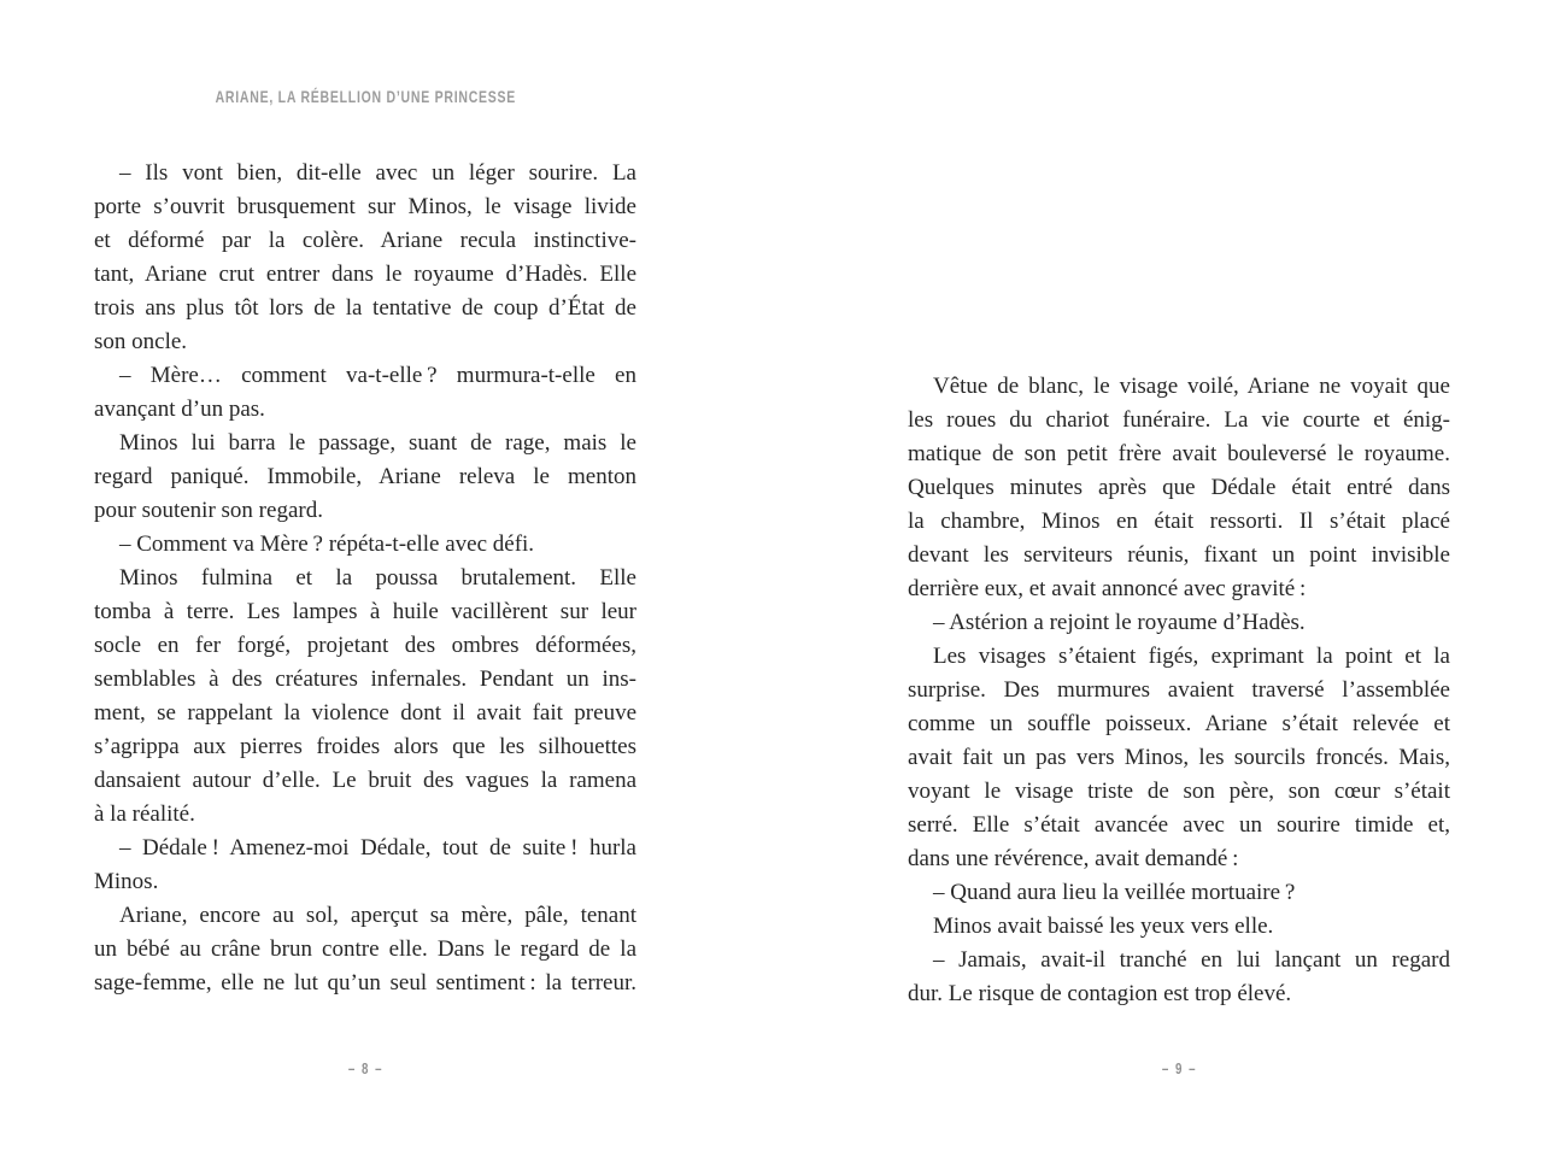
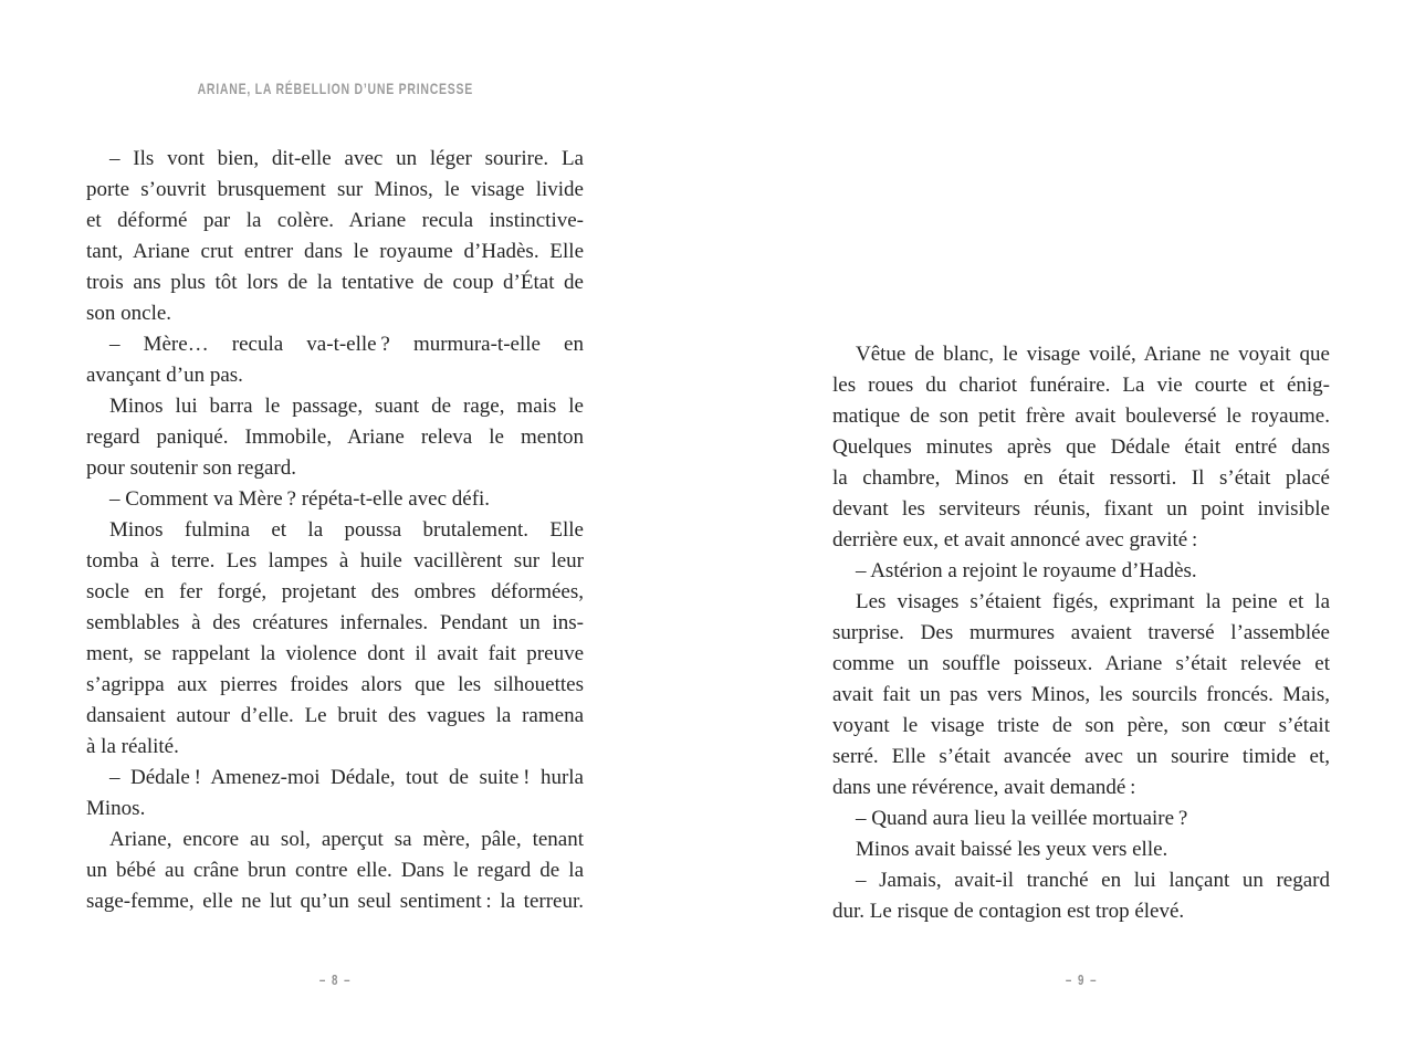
  ARIANE, LA RÉBELLION D’UNE PRINCESSE
  – Ils vont bien, dit-elle avec un léger sourire. La
  porte s’ouvrit brusquement sur Minos, le visage livide
  et déformé par la colère. Ariane recula instinctive-
  tant, Ariane crut entrer dans le royaume d’Hadès. Elle
  trois ans plus tôt lors de la tentative de coup d’État de
  son oncle.
- – Mère… comment va-t-elle ? murmura-t-elle en
+ – Mère… recula va-t-elle ? murmura-t-elle en
  avançant d’un pas.
  Minos lui barra le passage, suant de rage, mais le
  regard paniqué. Immobile, Ariane releva le menton
  pour soutenir son regard.
  – Comment va Mère ? répéta-t-elle avec défi.
  Minos fulmina et la poussa brutalement. Elle
  tomba à terre. Les lampes à huile vacillèrent sur leur
  socle en fer forgé, projetant des ombres déformées,
  semblables à des créatures infernales. Pendant un ins-
  ment, se rappelant la violence dont il avait fait preuve
  s’agrippa aux pierres froides alors que les silhouettes
  dansaient autour d’elle. Le bruit des vagues la ramena
  à la réalité.
  – Dédale ! Amenez-moi Dédale, tout de suite ! hurla
  Minos.
  Ariane, encore au sol, aperçut sa mère, pâle, tenant
  un bébé au crâne brun contre elle. Dans le regard de la
  sage-femme, elle ne lut qu’un seul sentiment : la terreur.
  Vêtue de blanc, le visage voilé, Ariane ne voyait que
  les roues du chariot funéraire. La vie courte et énig-
  matique de son petit frère avait bouleversé le royaume.
  Quelques minutes après que Dédale était entré dans
  la chambre, Minos en était ressorti. Il s’était placé
  devant les serviteurs réunis, fixant un point invisible
  derrière eux, et avait annoncé avec gravité :
  – Astérion a rejoint le royaume d’Hadès.
- Les visages s’étaient figés, exprimant la point et la
+ Les visages s’étaient figés, exprimant la peine et la
  surprise. Des murmures avaient traversé l’assemblée
  comme un souffle poisseux. Ariane s’était relevée et
  avait fait un pas vers Minos, les sourcils froncés. Mais,
  voyant le visage triste de son père, son cœur s’était
  serré. Elle s’était avancée avec un sourire timide et,
  dans une révérence, avait demandé :
  – Quand aura lieu la veillée mortuaire ?
  Minos avait baissé les yeux vers elle.
  – Jamais, avait-il tranché en lui lançant un regard
  dur. Le risque de contagion est trop élevé.
  – 8 –
  – 9 –
